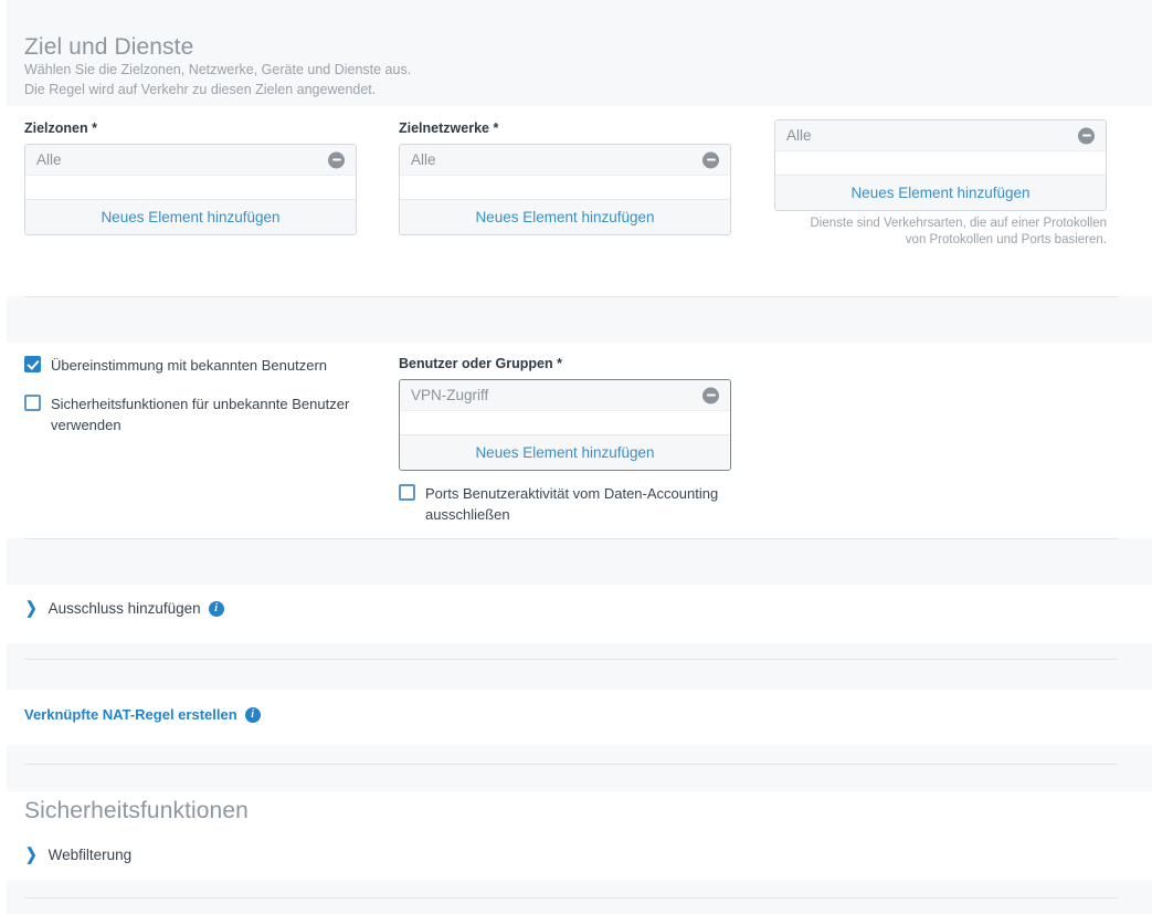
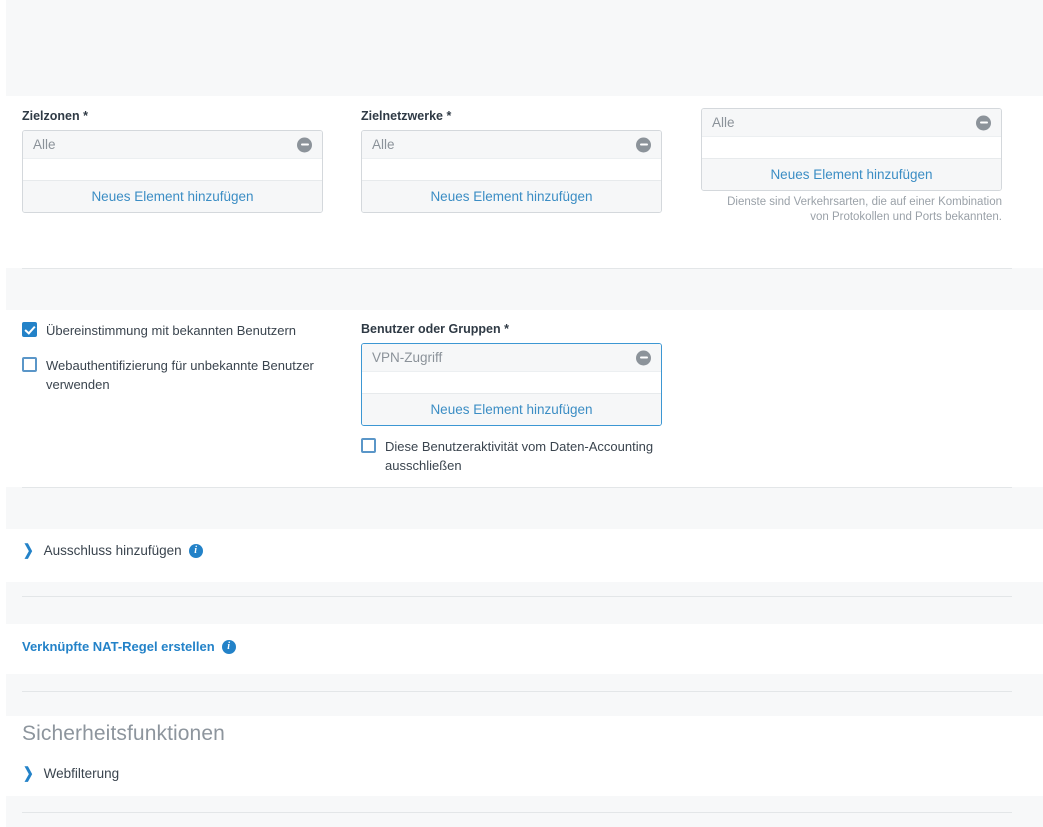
- Ziel und Dienste
- Wählen Sie die Zielzonen, Netzwerke, Geräte und Dienste aus.
- Die Regel wird auf Verkehr zu diesen Zielen angewendet.
  Zielzonen *
  Alle
  Neues Element hinzufügen
  Zielnetzwerke *
  Alle
  Neues Element hinzufügen
  Alle
  Neues Element hinzufügen
- Dienste sind Verkehrsarten, die auf einer Protokollen
+ Dienste sind Verkehrsarten, die auf einer Kombination
- von Protokollen und Ports basieren.
+ von Protokollen und Ports bekannten.
  Übereinstimmung mit bekannten Benutzern
- Sicherheitsfunktionen für unbekannte Benutzer verwenden
+ Webauthentifizierung für unbekannte Benutzer verwenden
  Benutzer oder Gruppen *
  VPN-Zugriff
  Neues Element hinzufügen
- Ports Benutzeraktivität vom Daten-Accounting ausschließen
+ Diese Benutzeraktivität vom Daten-Accounting ausschließen
  ❯
  Ausschluss hinzufügen
  i
  Verknüpfte NAT-Regel erstellen
  i
  Sicherheitsfunktionen
  ❯
  Webfilterung
